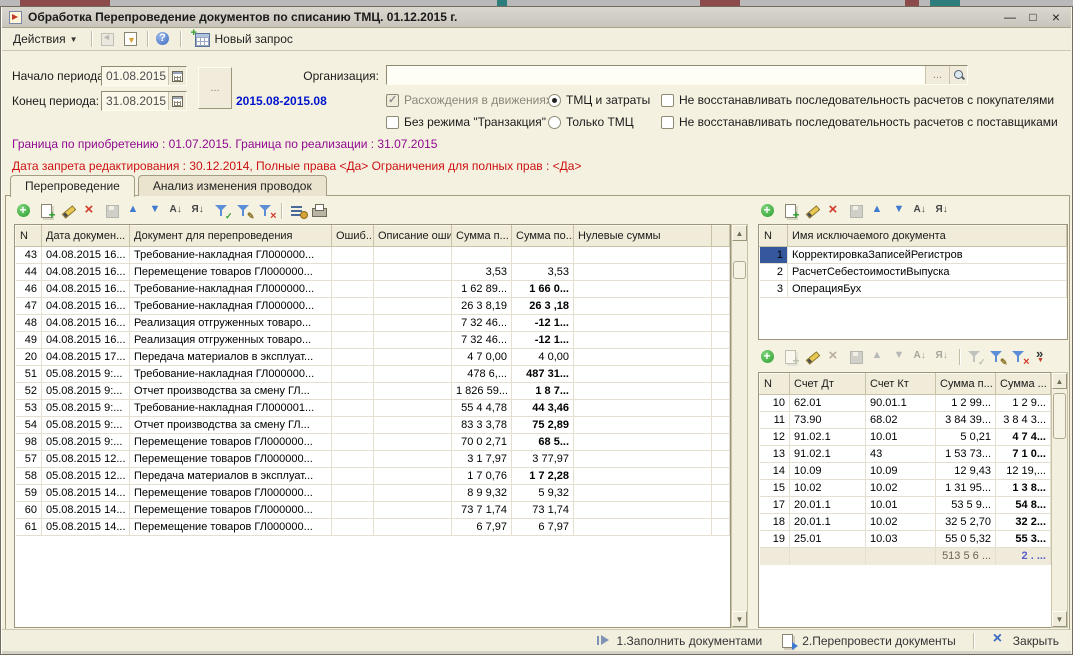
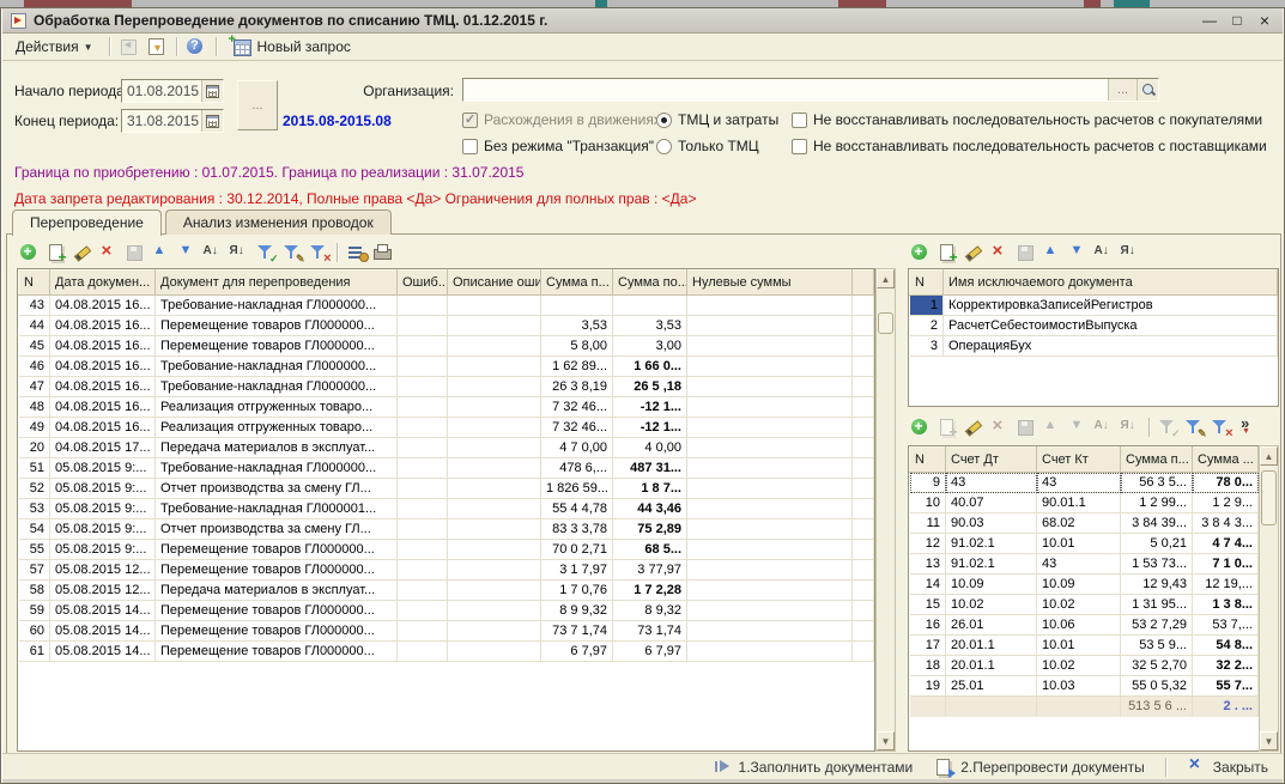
  Обработка Перепроведение документов по списанию ТМЦ. 01.12.2015 г.
  —
  □
  ×
  Действия
  ▼
  Новый запрос
  Начало период
  01.08.2015
  Конец периода:
  31.08.2015
  ...
  2015.08-2015.08
  Организация:
  ...
  Расхождения в движения
  Без режима "Транзакция"
  ТМЦ и затраты
  Только ТМЦ
  Не восстанавливать последовательность расчетов с покупателями
  Не восстанавливать последовательность расчетов с поставщиками
  Граница по приобретению : 01.07.2015. Граница по реализации : 31.07.2015
  Дата запрета редактирования : 30.12.2014, Полные права <Да> Ограничения для полных прав : <Да>
  Перепроведение
  Анализ изменения проводок
  ✓
  ✎
  ×
  N	Дата докумен...	Документ для перепроведения	Ошиб..	Описание оши	Сумма п...	Сумма по..	Нулевые суммы
  43	04.08.2015 16...	Требование-накладная ГЛ000000...
  44	04.08.2015 16...	Перемещение товаров ГЛ000000...			3,53	3,53
+ 45	04.08.2015 16...	Перемещение товаров ГЛ000000...			5 8,00	3,00
  46	04.08.2015 16...	Требование-накладная ГЛ000000...			1 62 89...	1 66 0...
- 47	04.08.2015 16...	Требование-накладная ГЛ000000...			26 3 8,19	26 3 ,18
+ 47	04.08.2015 16...	Требование-накладная ГЛ000000...			26 3 8,19	26 5 ,18
  48	04.08.2015 16...	Реализация отгруженных товаро...			7 32 46...	-12 1...
  49	04.08.2015 16...	Реализация отгруженных товаро...			7 32 46...	-12 1...
  20	04.08.2015 17...	Передача материалов в эксплуат...			4 7 0,00	4 0,00
  51	05.08.2015 9:...	Требование-накладная ГЛ000000...			478 6,...	487 31...
  52	05.08.2015 9:...	Отчет производства за смену ГЛ...			1 826 59...	1 8 7...
  53	05.08.2015 9:...	Требование-накладная ГЛ000001...			55 4 4,78	44 3,46
  54	05.08.2015 9:...	Отчет производства за смену ГЛ...			83 3 3,78	75 2,89
- 98	05.08.2015 9:...	Перемещение товаров ГЛ000000...			70 0 2,71	68 5...
+ 55	05.08.2015 9:...	Перемещение товаров ГЛ000000...			70 0 2,71	68 5...
  57	05.08.2015 12...	Перемещение товаров ГЛ000000...			3 1 7,97	3 77,97
  58	05.08.2015 12...	Передача материалов в эксплуат...			1 7 0,76	1 7 2,28
- 59	05.08.2015 14...	Перемещение товаров ГЛ000000...			8 9 9,32	5 9,32
+ 59	05.08.2015 14...	Перемещение товаров ГЛ000000...			8 9 9,32	8 9,32
  60	05.08.2015 14...	Перемещение товаров ГЛ000000...			73 7 1,74	73 1,74
  61	05.08.2015 14...	Перемещение товаров ГЛ000000...			6 7,97	6 7,97
  ▲
  ▼
  N	Имя исключаемого документа
  1	КорректировкаЗаписейРегистров
  2	РасчетСебестоимостиВыпуска
  3	ОперацияБух
  ✓
  ✎
  ×
  N	Счет Дт	Счет Кт	Сумма п...	Сумма ...
+ 9	43	43	56 3 5...	78 0...
- 10	62.01	90.01.1	1 2 99...	1 2 9...
+ 10	40.07	90.01.1	1 2 99...	1 2 9...
- 11	73.90	68.02	3 84 39...	3 8 4 3...
+ 11	90.03	68.02	3 84 39...	3 8 4 3...
  12	91.02.1	10.01	5 0,21	4 7 4...
  13	91.02.1	43	1 53 73...	7 1 0...
  14	10.09	10.09	12 9,43	12 19,...
  15	10.02	10.02	1 31 95...	1 3 8...
+ 16	26.01	10.06	53 2 7,29	53 7,...
  17	20.01.1	10.01	53 5 9...	54 8...
  18	20.01.1	10.02	32 5 2,70	32 2...
- 19	25.01	10.03	55 0 5,32	55 3...
+ 19	25.01	10.03	55 0 5,32	55 7...
  			513 5 6 ...	2 . ...
  ▲
  ▼
  1.Заполнить документами
  2.Перепровести документы
  Закрыть
